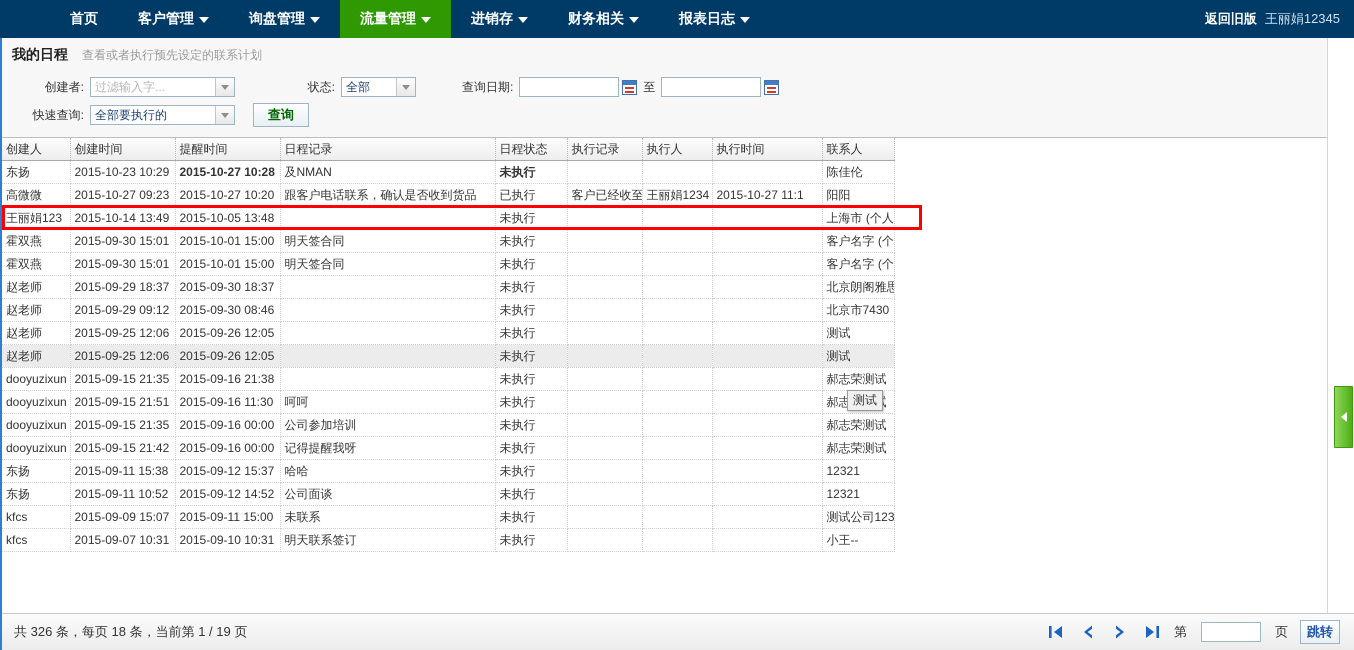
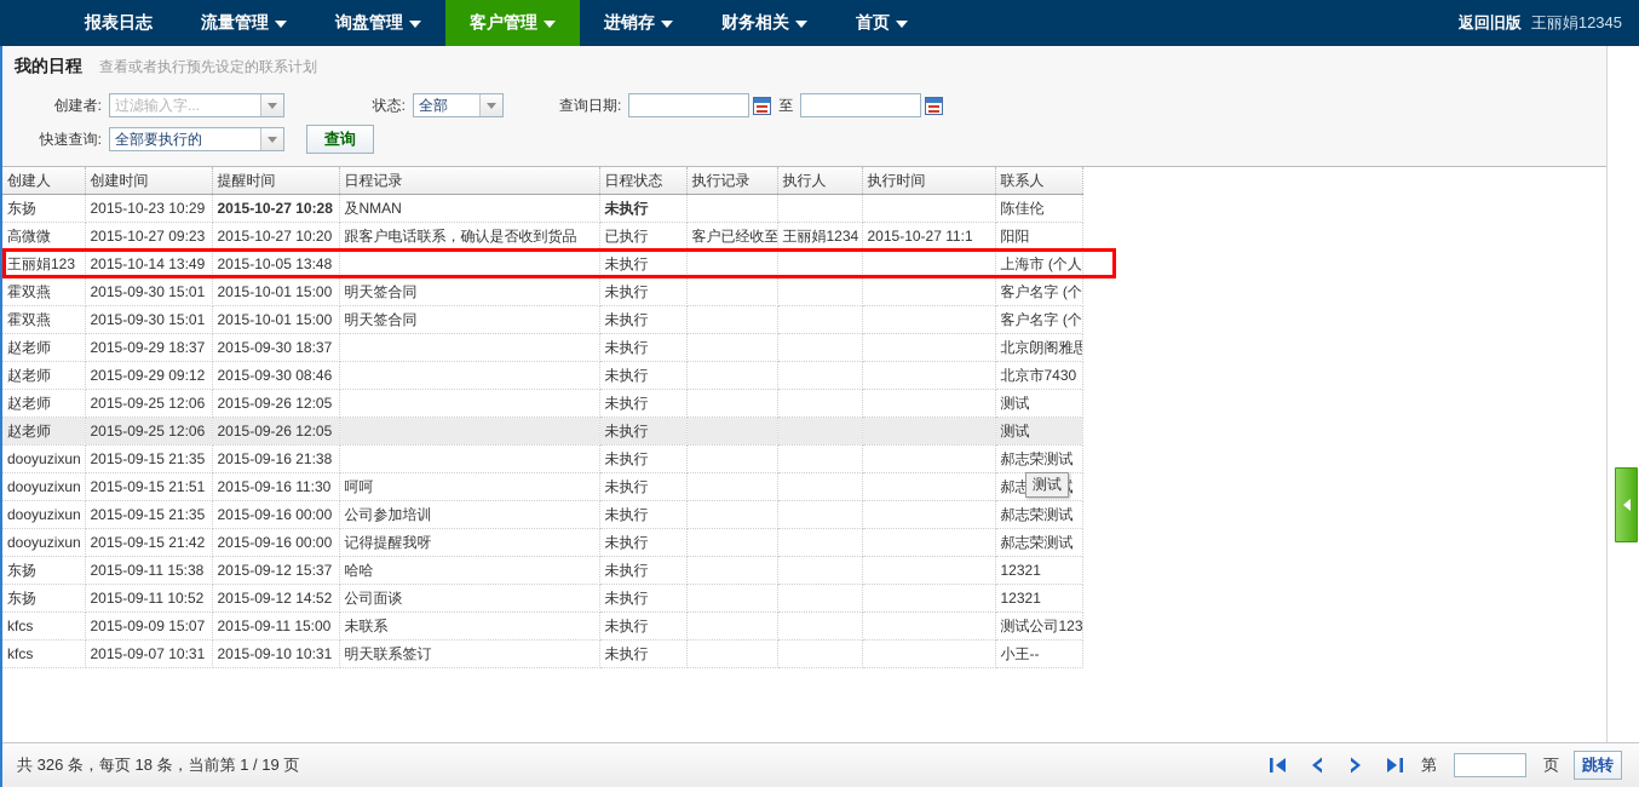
- 首页
+ 报表日志
- 客户管理
+ 流量管理
  询盘管理
- 流量管理
+ 客户管理
  进销存
  财务相关
- 报表日志
+ 首页
  返回旧版
  王丽娟12345
  我的日程
  查看或者执行预先设定的联系计划
  创建者:
  过滤输入字...
  状态:
  全部
  查询日期:
  至
  快速查询:
  全部要执行的
  查询
  创建人	创建时间	提醒时间	日程记录	日程状态	执行记录	执行人	执行时间	联系人
  东扬	2015-10-23 10:29	2015-10-27 10:28	及NMAN	未执行				陈佳伦
  高微微	2015-10-27 09:23	2015-10-27 10:20	跟客户电话联系，确认是否收到货品	已执行	客户已经收至	王丽娟1234	2015-10-27 11:1	阳阳
  王丽娟123	2015-10-14 13:49	2015-10-05 13:48		未执行				上海市 (个人
  霍双燕	2015-09-30 15:01	2015-10-01 15:00	明天签合同	未执行				客户名字 (个
  霍双燕	2015-09-30 15:01	2015-10-01 15:00	明天签合同	未执行				客户名字 (个
  赵老师	2015-09-29 18:37	2015-09-30 18:37		未执行				北京朗阁雅思
  赵老师	2015-09-29 09:12	2015-09-30 08:46		未执行				北京市7430
  赵老师	2015-09-25 12:06	2015-09-26 12:05		未执行				测试
  赵老师	2015-09-25 12:06	2015-09-26 12:05		未执行				测试
  dooyuzixun	2015-09-15 21:35	2015-09-16 21:38		未执行				郝志荣测试
  dooyuzixun	2015-09-15 21:51	2015-09-16 11:30	呵呵	未执行				郝志
  dooyuzixun	2015-09-15 21:35	2015-09-16 00:00	公司参加培训	未执行				郝志荣测试
  dooyuzixun	2015-09-15 21:42	2015-09-16 00:00	记得提醒我呀	未执行				郝志荣测试
  东扬	2015-09-11 15:38	2015-09-12 15:37	哈哈	未执行				12321
  东扬	2015-09-11 10:52	2015-09-12 14:52	公司面谈	未执行				12321
  kfcs	2015-09-09 15:07	2015-09-11 15:00	未联系	未执行				测试公司123
  kfcs	2015-09-07 10:31	2015-09-10 10:31	明天联系签订	未执行				小王--
  测试
  共 326 条，每页 18 条，当前第 1 / 19 页
  第
  页
  跳转
